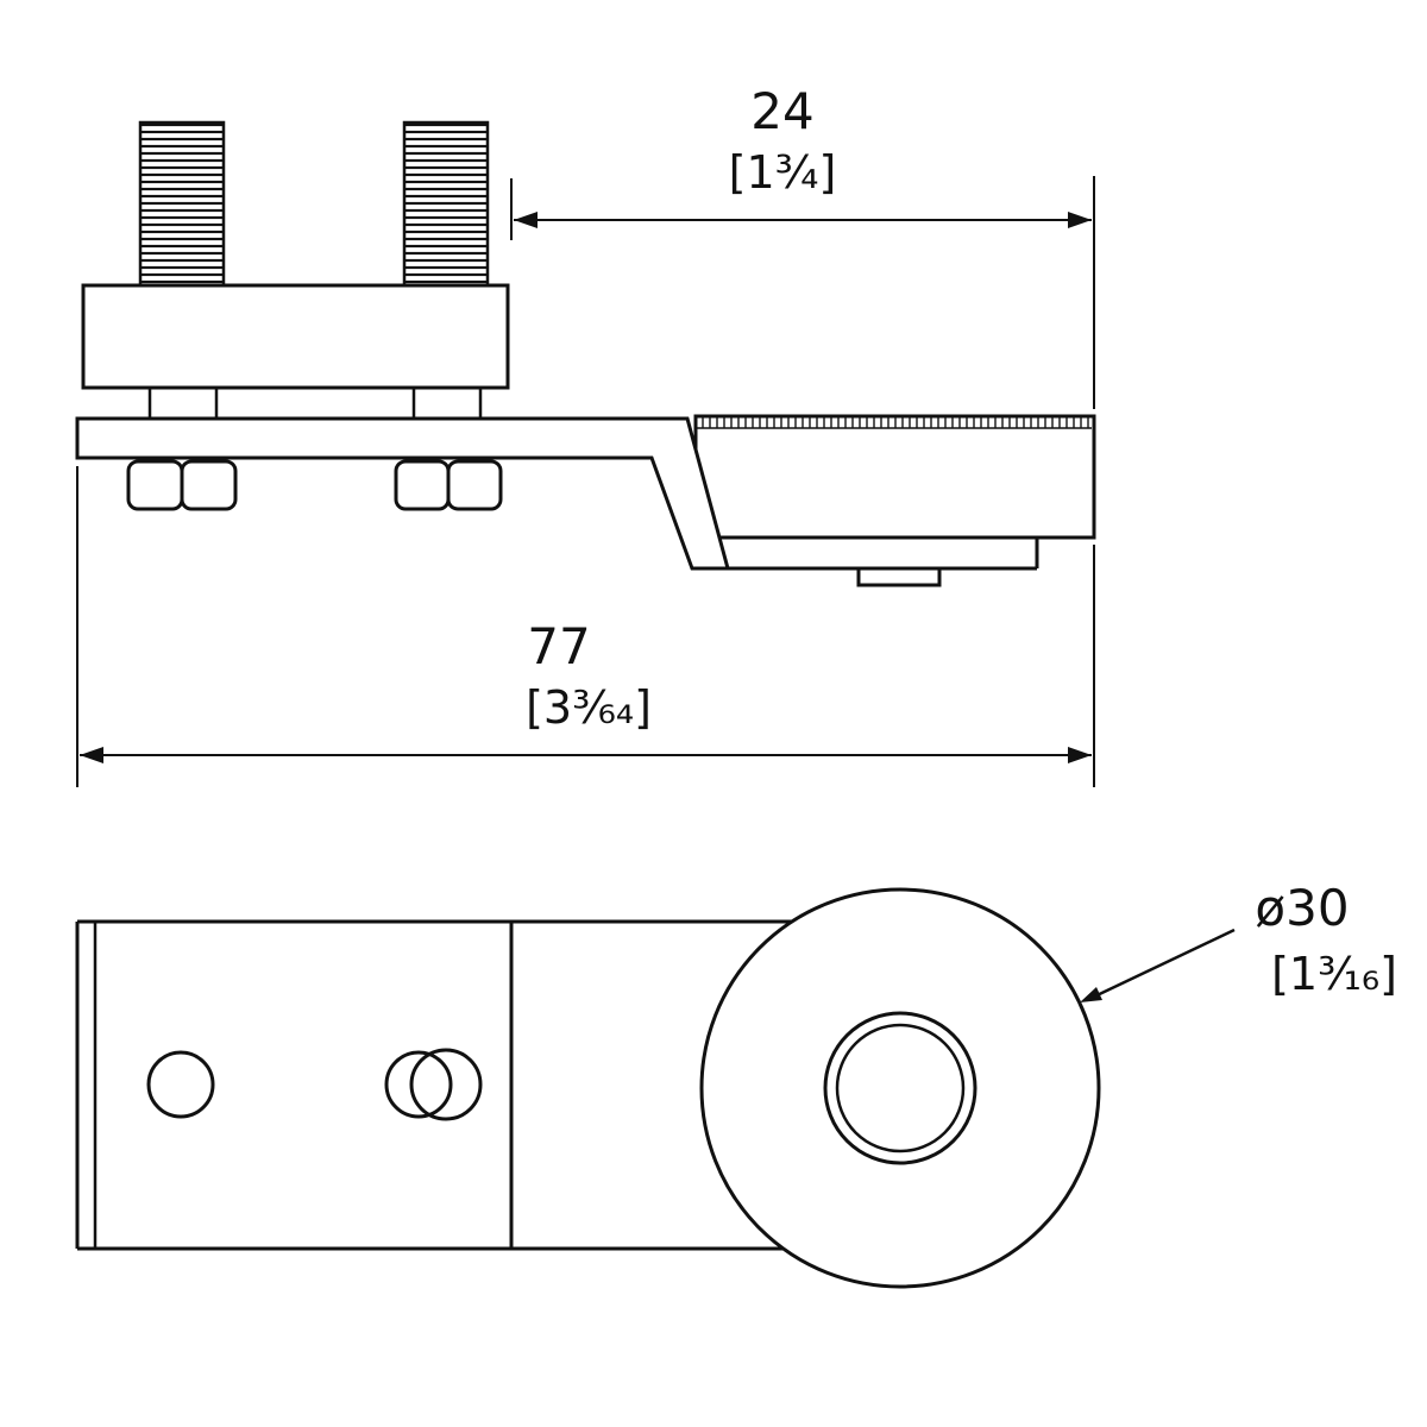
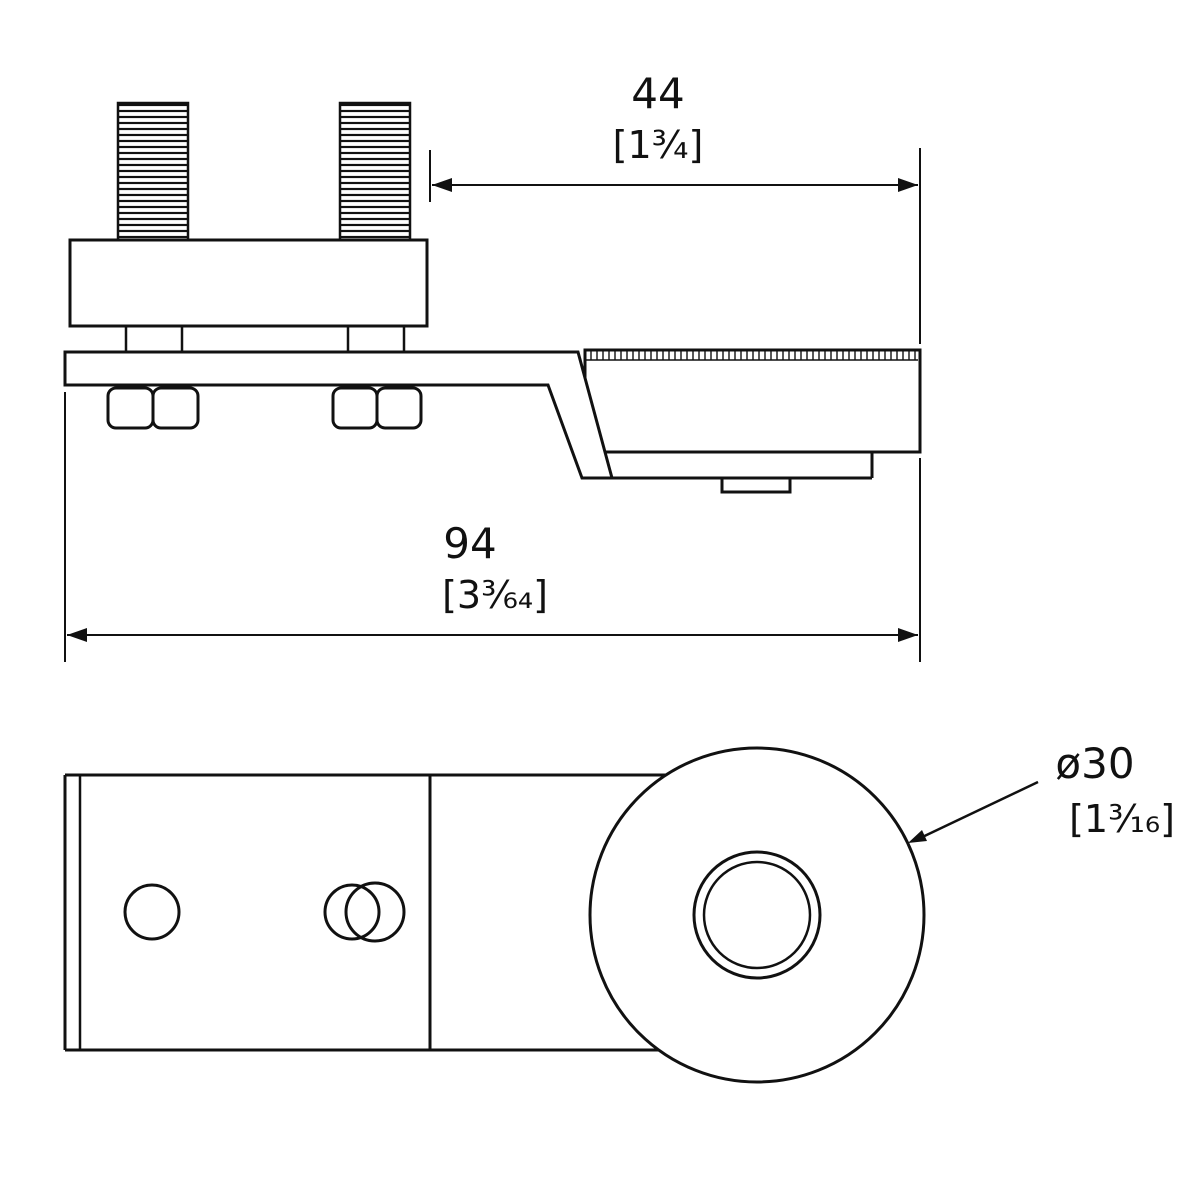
- 24
+ 44
  [1¾]
- 77
+ 94
  [3³⁄₆₄]
  ø30
  [1³⁄₁₆]
